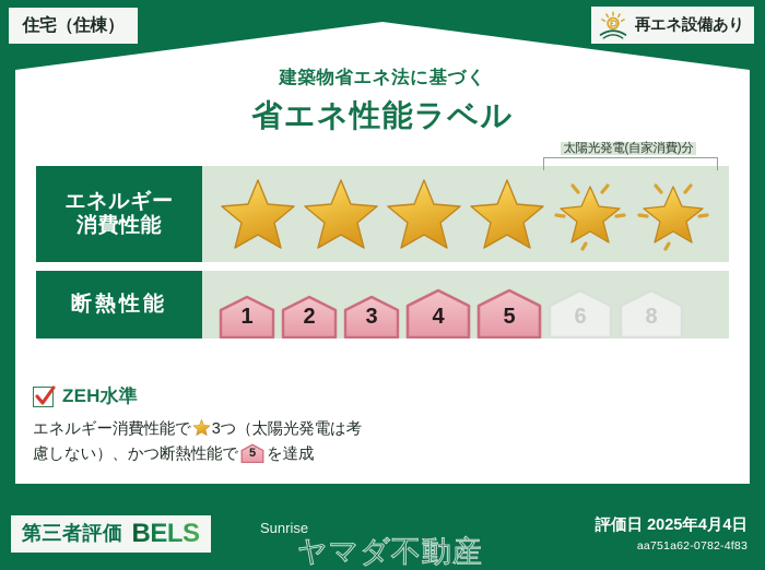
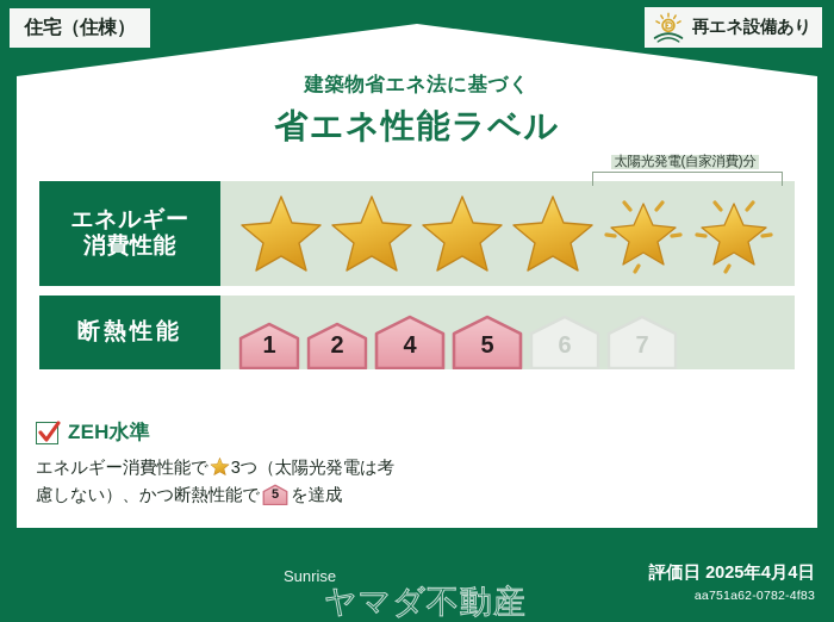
  住宅（住棟）
  再エネ設備あり
  建築物省エネ法に基づく
  省エネ性能ラベル
  エネルギー
  消費性能
  太陽光発電(自家消費)分
  断熱性能
  1
  2
- 3
  4
  5
  6
- 8
+ 7
  ZEH水準
  エネルギー消費性能で 3つ（太陽光発電は考慮しない）、かつ断熱性能で
  5
  を達成
- 第三者評価
- BELS
  Sunrise
  ヤマダ不動産
  評価日 2025年4月4日
  aa751a62-0782-4f83
